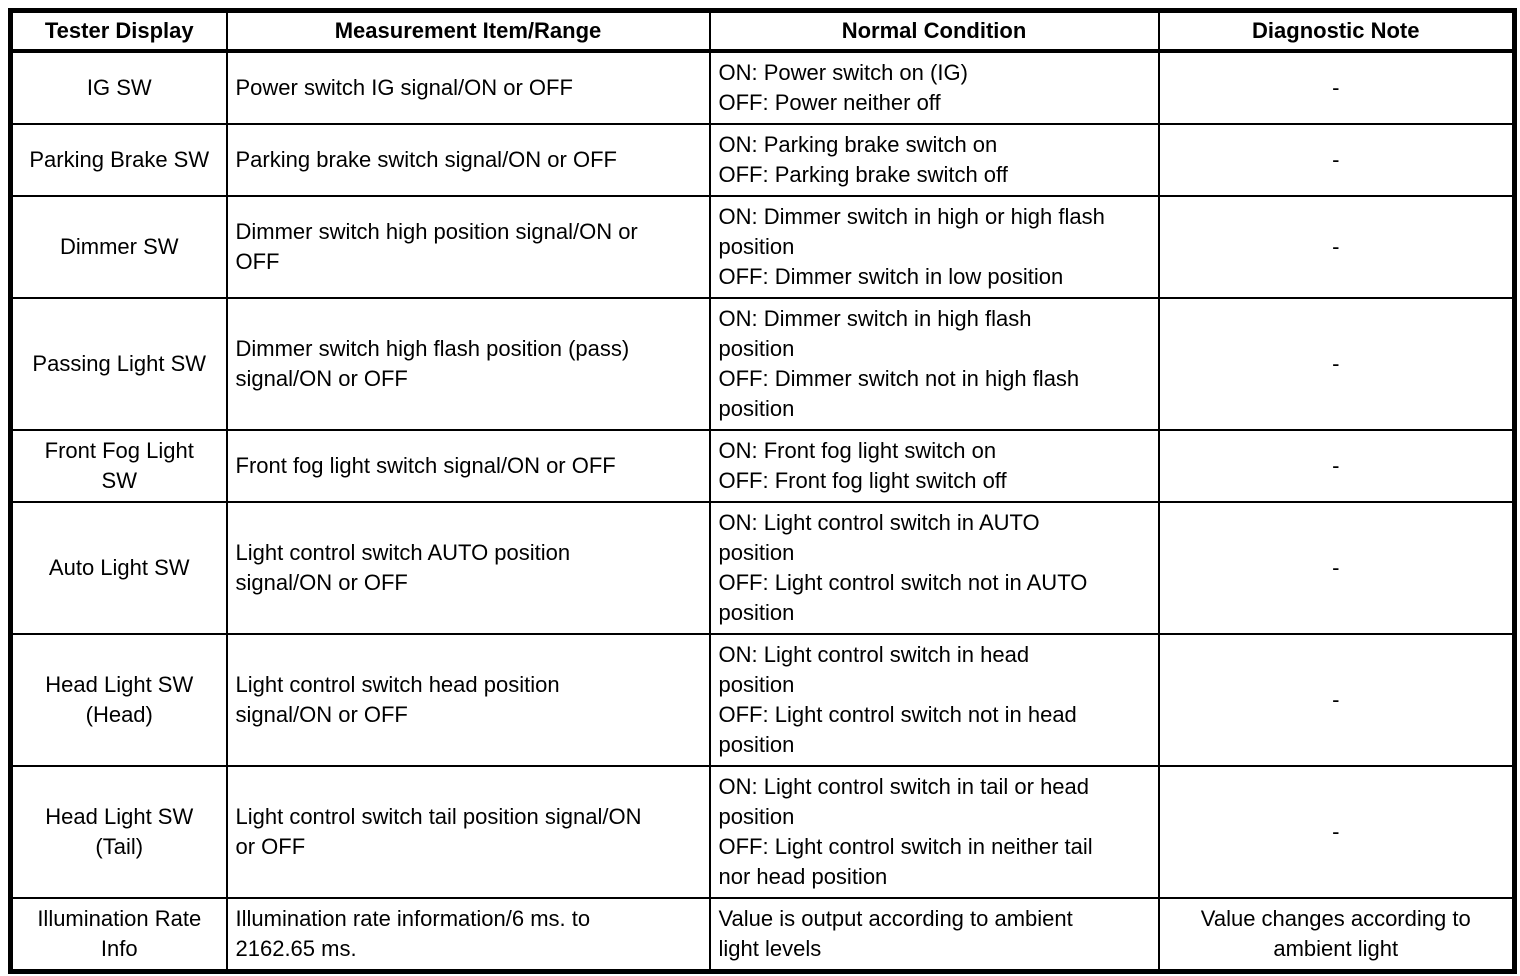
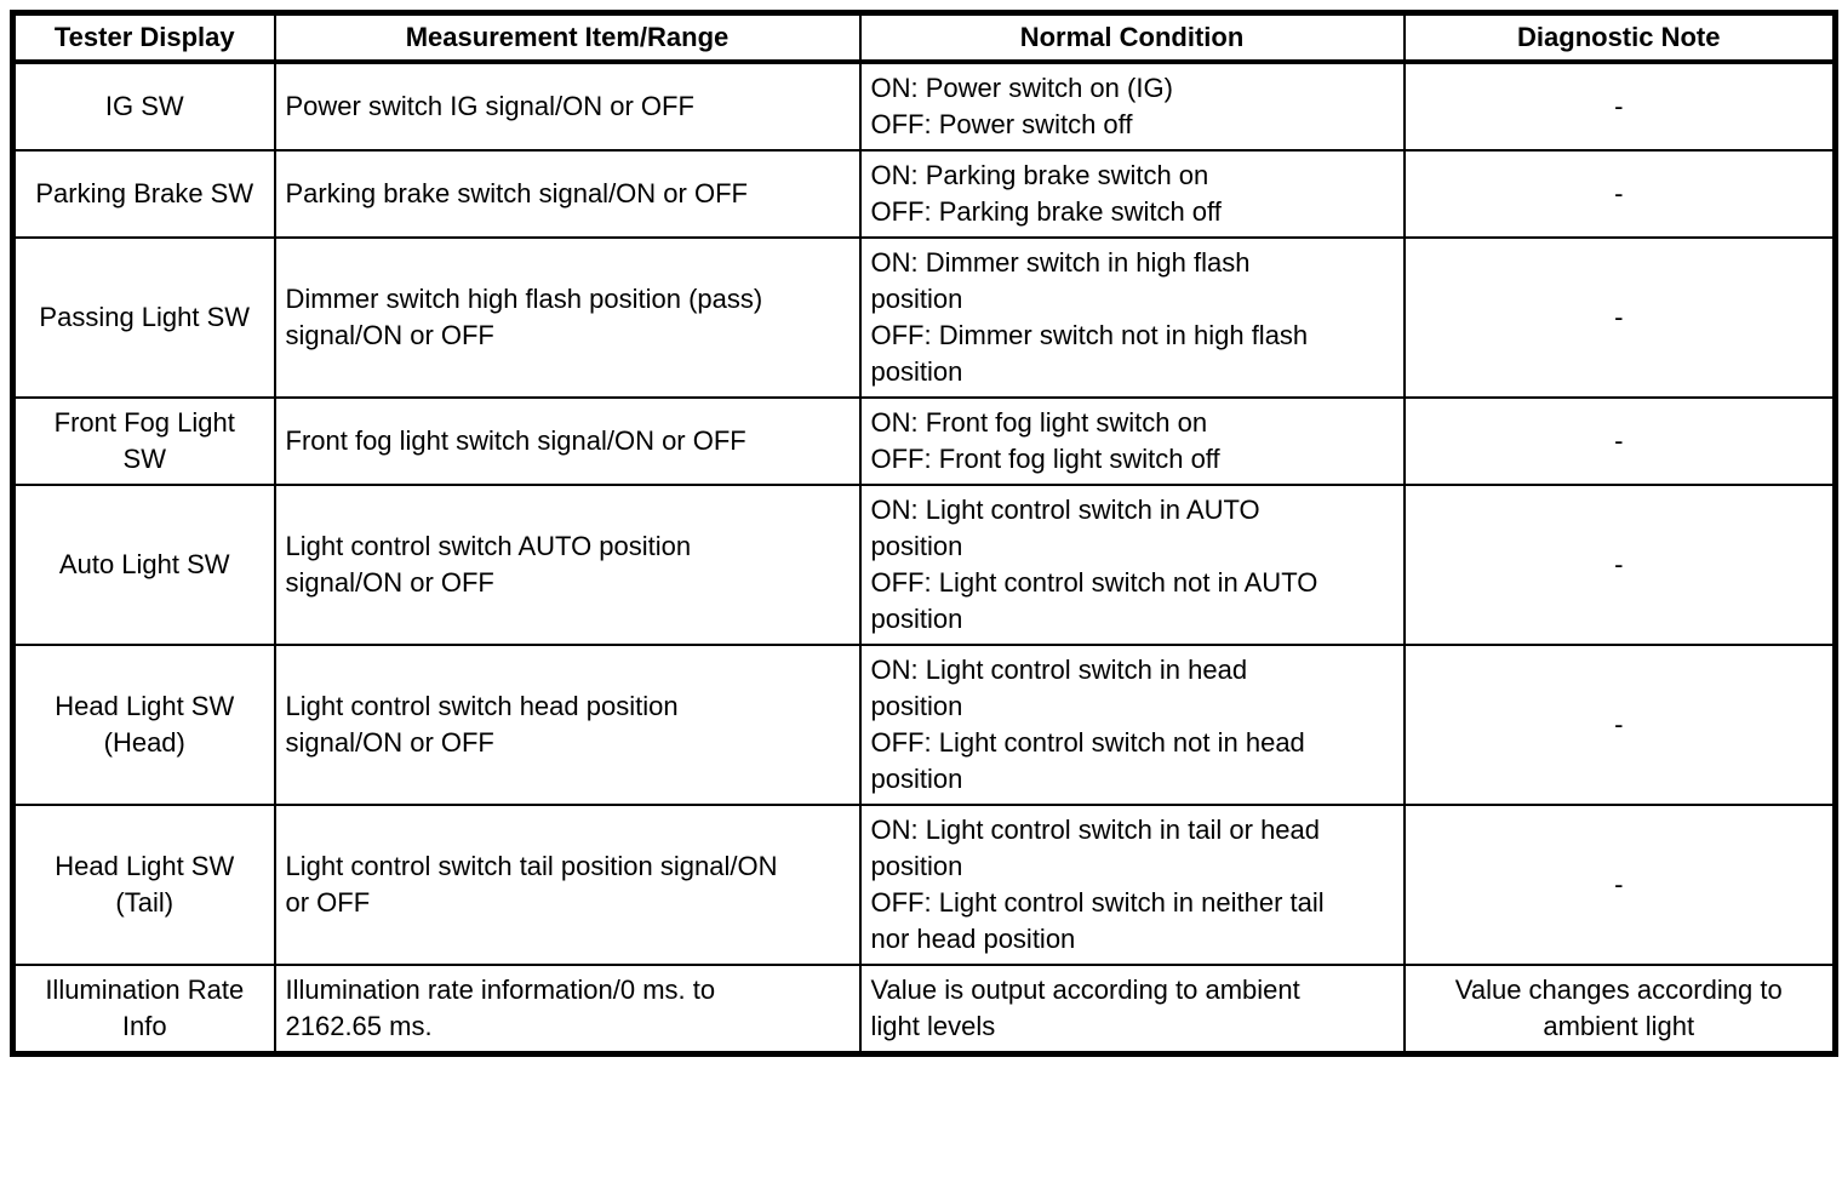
  Tester Display	Measurement Item/Range	Normal Condition	Diagnostic Note
- IG SW	Power switch IG signal/ON or OFF	ON: Power switch on (IG) OFF: Power neither off	-
+ IG SW	Power switch IG signal/ON or OFF	ON: Power switch on (IG) OFF: Power switch off	-
  Parking Brake SW	Parking brake switch signal/ON or OFF	ON: Parking brake switch on OFF: Parking brake switch off	-
- Dimmer SW	Dimmer switch high position signal/ON or OFF	ON: Dimmer switch in high or high flash position OFF: Dimmer switch in low position	-
  Passing Light SW	Dimmer switch high flash position (pass) signal/ON or OFF	ON: Dimmer switch in high flash position OFF: Dimmer switch not in high flash position	-
  Front Fog Light SW	Front fog light switch signal/ON or OFF	ON: Front fog light switch on OFF: Front fog light switch off	-
  Auto Light SW	Light control switch AUTO position signal/ON or OFF	ON: Light control switch in AUTO position OFF: Light control switch not in AUTO position	-
  Head Light SW (Head)	Light control switch head position signal/ON or OFF	ON: Light control switch in head position OFF: Light control switch not in head position	-
  Head Light SW (Tail)	Light control switch tail position signal/ON or OFF	ON: Light control switch in tail or head position OFF: Light control switch in neither tail nor head position	-
- Illumination Rate Info	Illumination rate information/6 ms. to 2162.65 ms.	Value is output according to ambient light levels	Value changes according to ambient light
+ Illumination Rate Info	Illumination rate information/0 ms. to 2162.65 ms.	Value is output according to ambient light levels	Value changes according to ambient light
